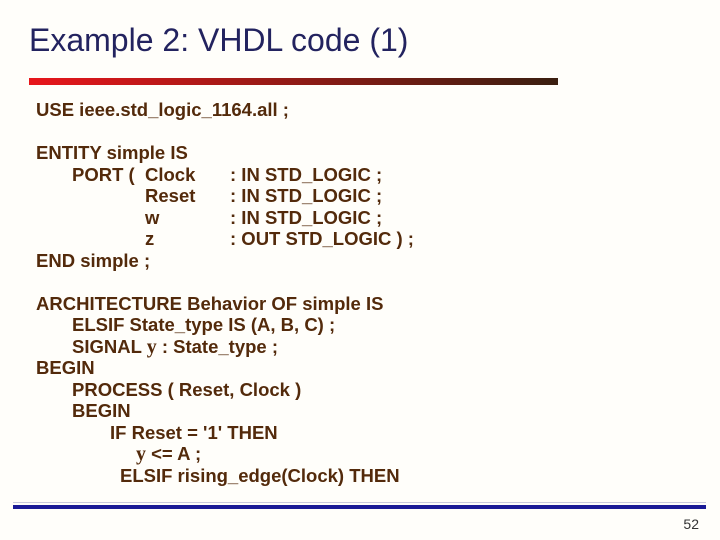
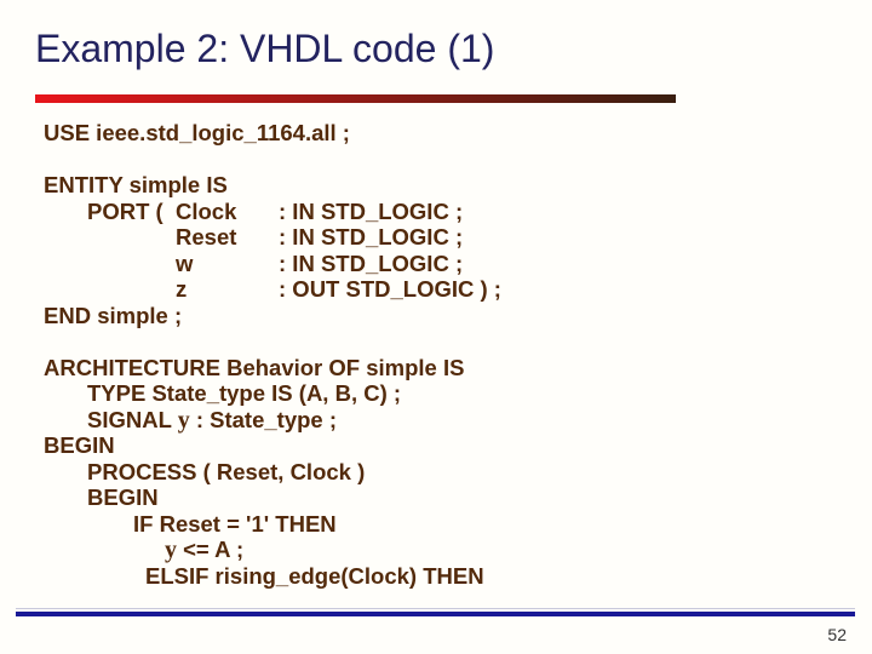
  Example 2: VHDL code (1)
  USE ieee.std_logic_1164.all ;
  ENTITY simple IS
  PORT ( Clock : IN STD_LOGIC ;
  Reset : IN STD_LOGIC ;
  w : IN STD_LOGIC ;
  z : OUT STD_LOGIC ) ;
  END simple ;
  ARCHITECTURE Behavior OF simple IS
- ELSIF State_type IS (A, B, C) ;
+ TYPE State_type IS (A, B, C) ;
  SIGNAL y : State_type ;
  BEGIN
  PROCESS ( Reset, Clock )
  BEGIN
  IF Reset = '1' THEN
  y <= A ;
  ELSIF rising_edge(Clock) THEN
  52
